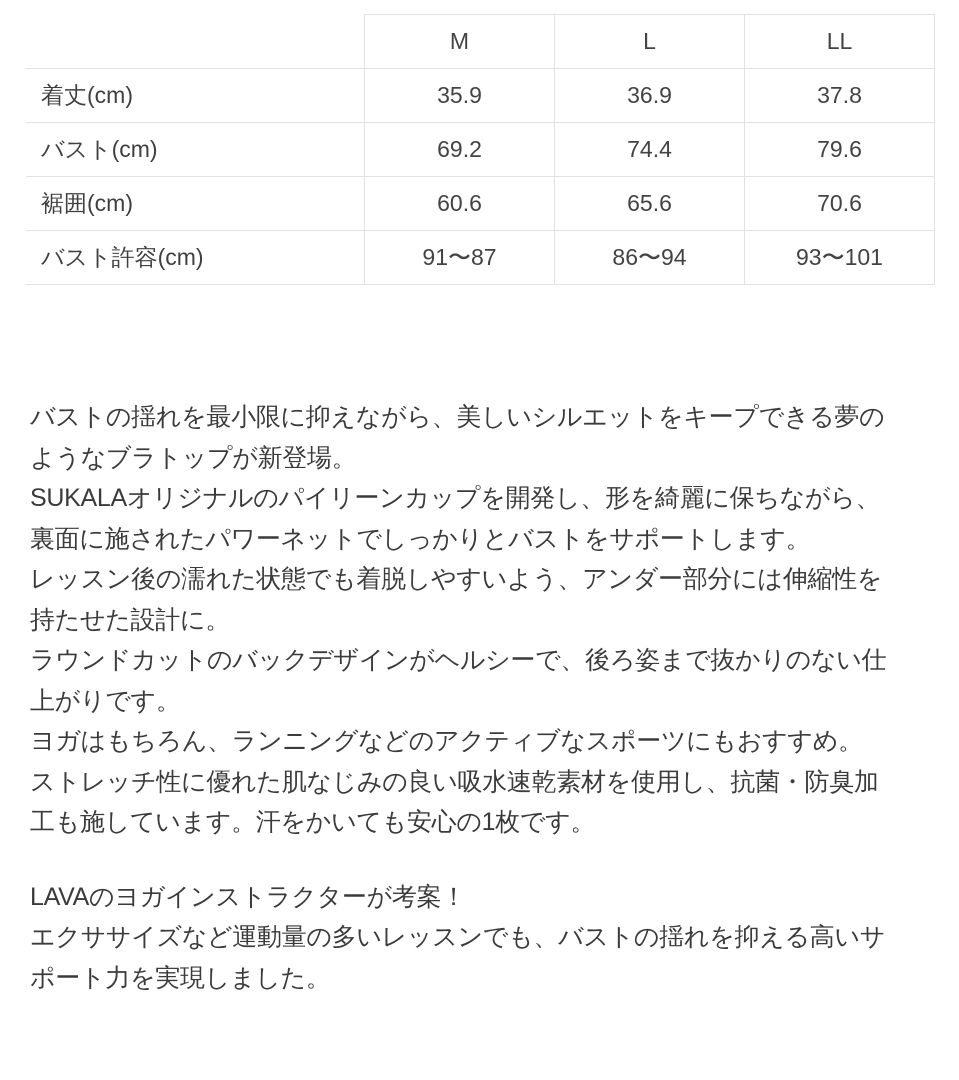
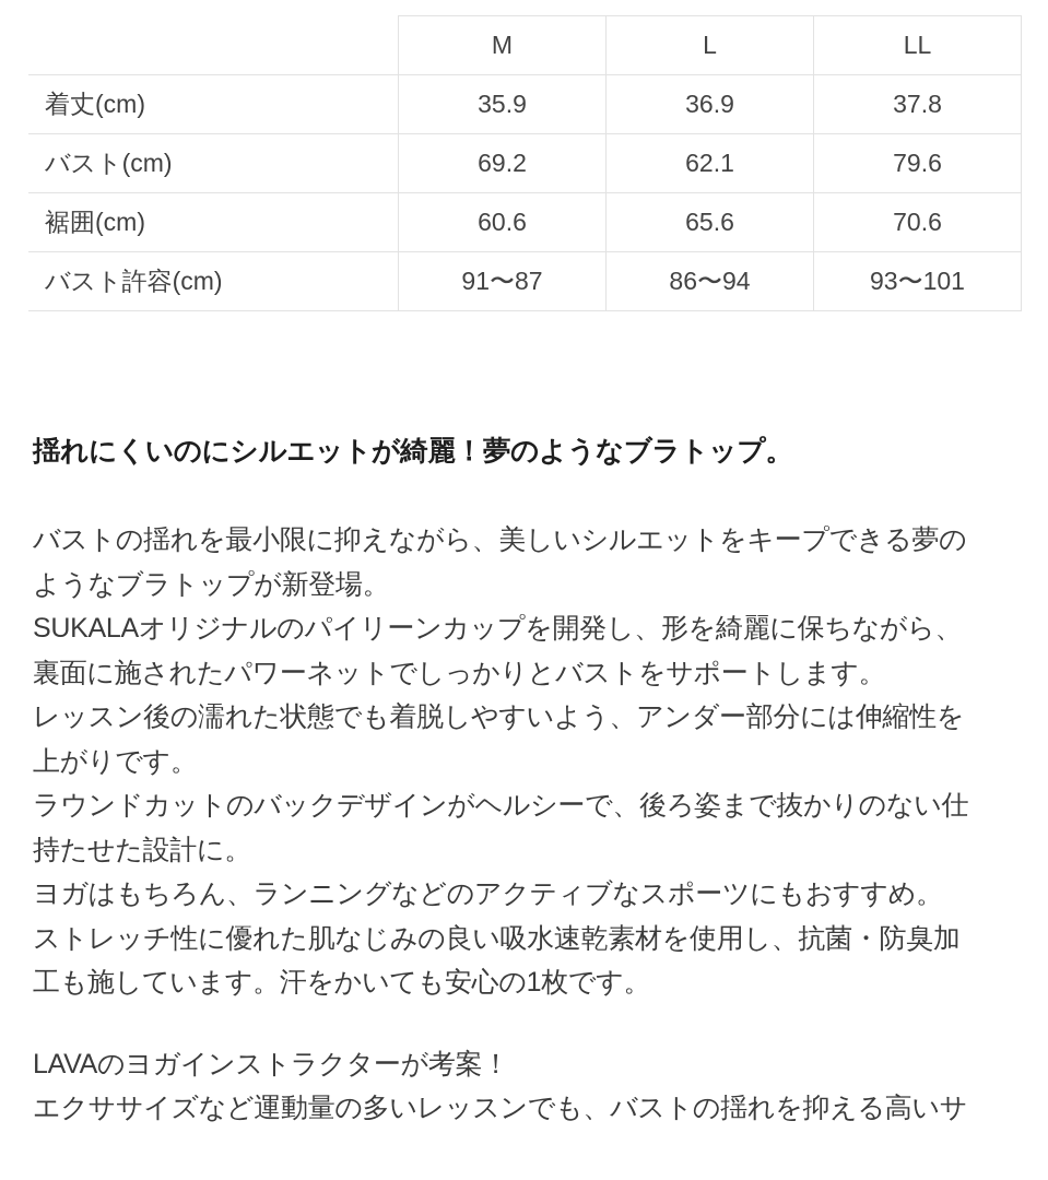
  	M	L	LL
  着丈(cm)	35.9	36.9	37.8
- バスト(cm)	69.2	74.4	79.6
+ バスト(cm)	69.2	62.1	79.6
  裾囲(cm)	60.6	65.6	70.6
  バスト許容(cm)	91〜87	86〜94	93〜101
+ 揺れにくいのにシルエットが綺麗！夢のようなブラトップ。
  バストの揺れを最小限に抑えながら、美しいシルエットをキープできる夢の
  ようなブラトップが新登場。
  SUKALAオリジナルのパイリーンカップを開発し、形を綺麗に保ちながら、
  裏面に施されたパワーネットでしっかりとバストをサポートします。
  レッスン後の濡れた状態でも着脱しやすいよう、アンダー部分には伸縮性を
- 持たせた設計に。
+ 上がりです。
  ラウンドカットのバックデザインがヘルシーで、後ろ姿まで抜かりのない仕
- 上がりです。
+ 持たせた設計に。
  ヨガはもちろん、ランニングなどのアクティブなスポーツにもおすすめ。
  ストレッチ性に優れた肌なじみの良い吸水速乾素材を使用し、抗菌・防臭加
  工も施しています。汗をかいても安心の1枚です。
  LAVAのヨガインストラクターが考案！
  エクササイズなど運動量の多いレッスンでも、バストの揺れを抑える高いサ
- ポート力を実現しました。
